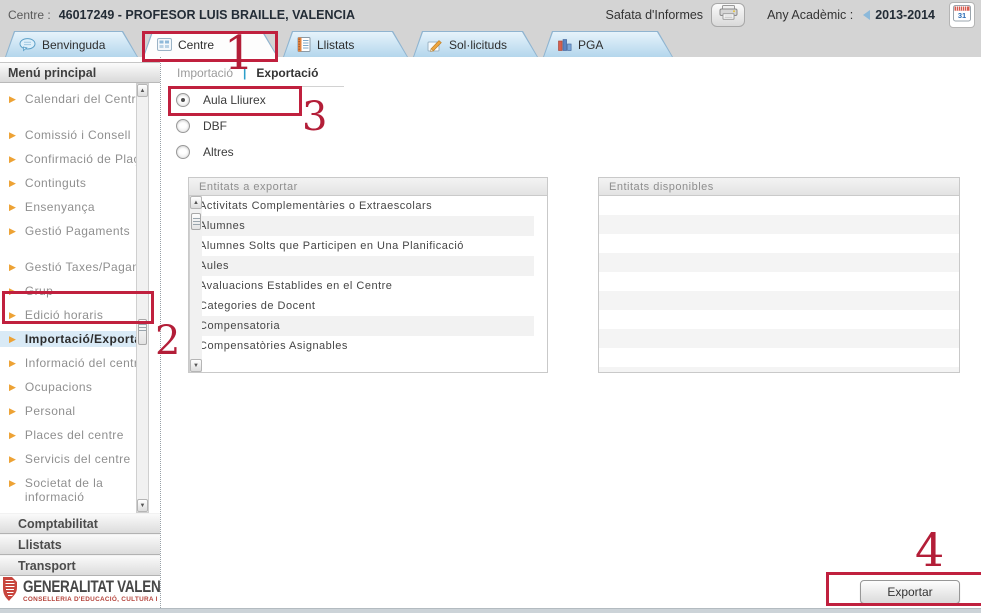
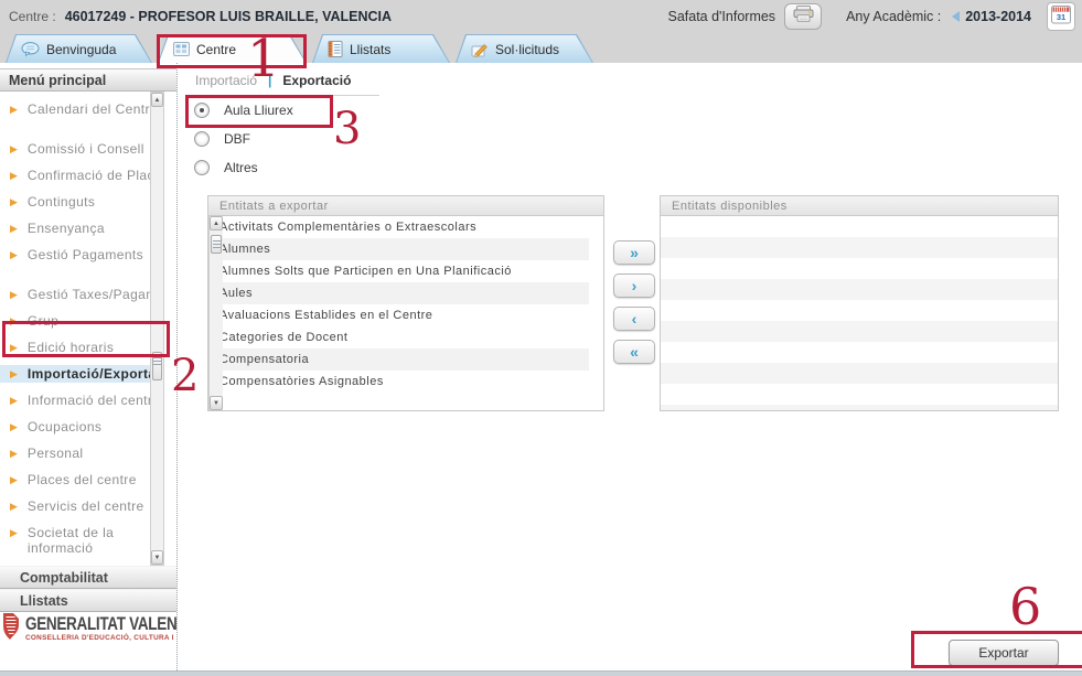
  Centre :
  46017249 - PROFESOR LUIS BRAILLE, VALENCIA
  Safata d'Informes
  Any Acadèmic :
  2013-2014
  31
  Benvinguda
  Centre
  Llistats
  Sol·licituds
- PGA
  Menú principal
  ▶
  Calendari del Centr
  ▶
  Comissió i Consell
  ▶
  Confirmació de Pla
  ▶
  Continguts
  ▶
  Ensenyança
  ▶
  Gestió Pagaments
  ▶
  Gestió Taxes/Paga
  ▶
  Grup
  ▶
  Edició horaris
  ▶
  Importació/Export
  ▶
  Informació del cent
  ▶
  Ocupacions
  ▶
  Personal
  ▶
  Places del centre
  ▶
  Servicis del centre
  ▶
  Societat de la informació
  Comptabilitat
  Llistats
- Transport
  GENERALITAT VALEN
  Importació
  |
  Exportació
  Aula Lliurex
  DBF
  Altres
  Entitats a exportar
  Activitats Complementàries o Extraescolars
  Alumnes
  Alumnes Solts que Participen en Una Planificació
  Aules
  Avaluacions Establides en el Centre
  Categories de Docent
  Compensatoria
  Compensatòries Asignables
+ »
+ ›
+ ‹
+ «
  Entitats disponibles
  Exportar
  1
  2
  3
- 4
+ 6
